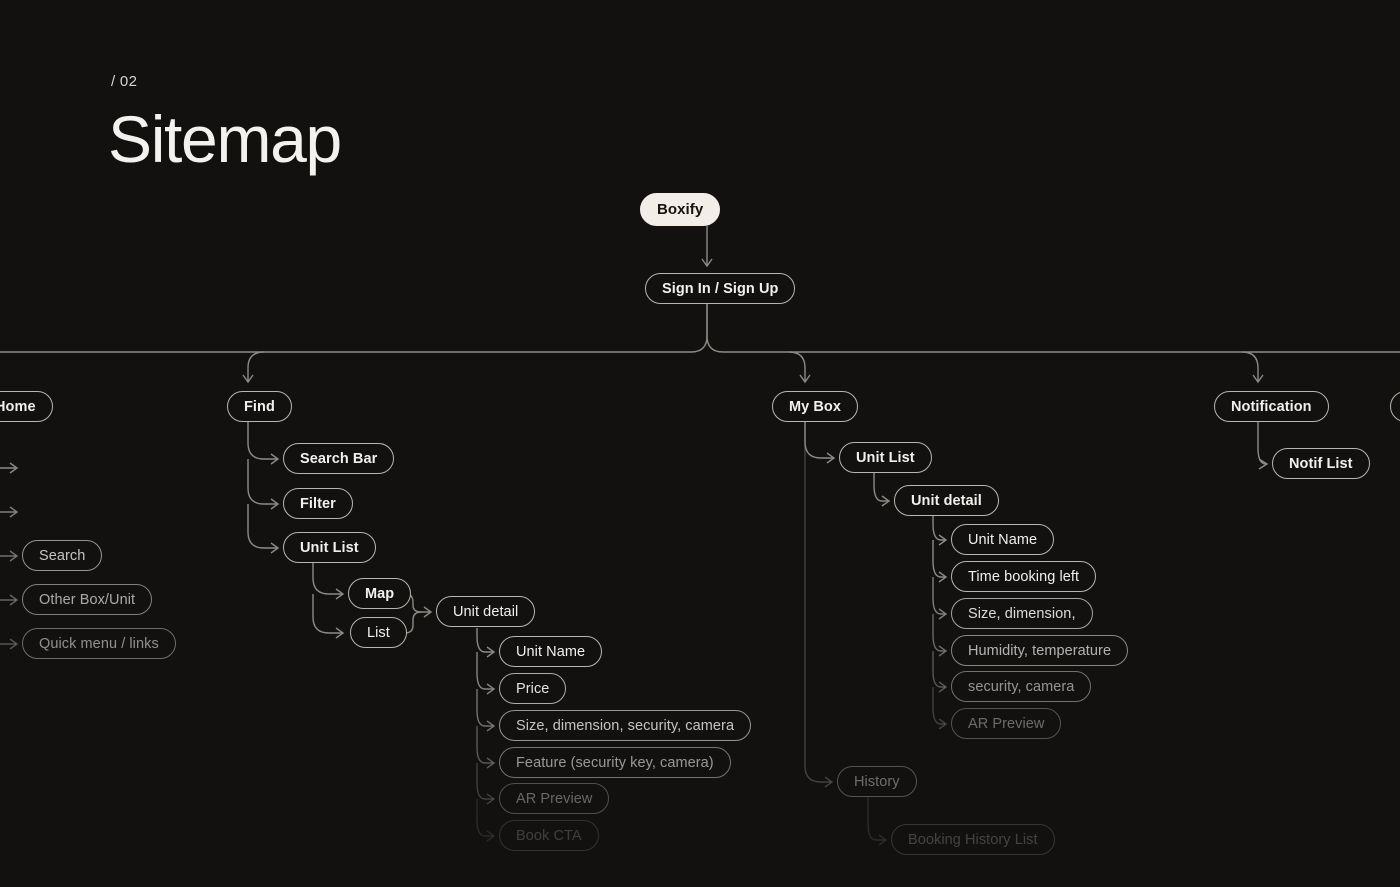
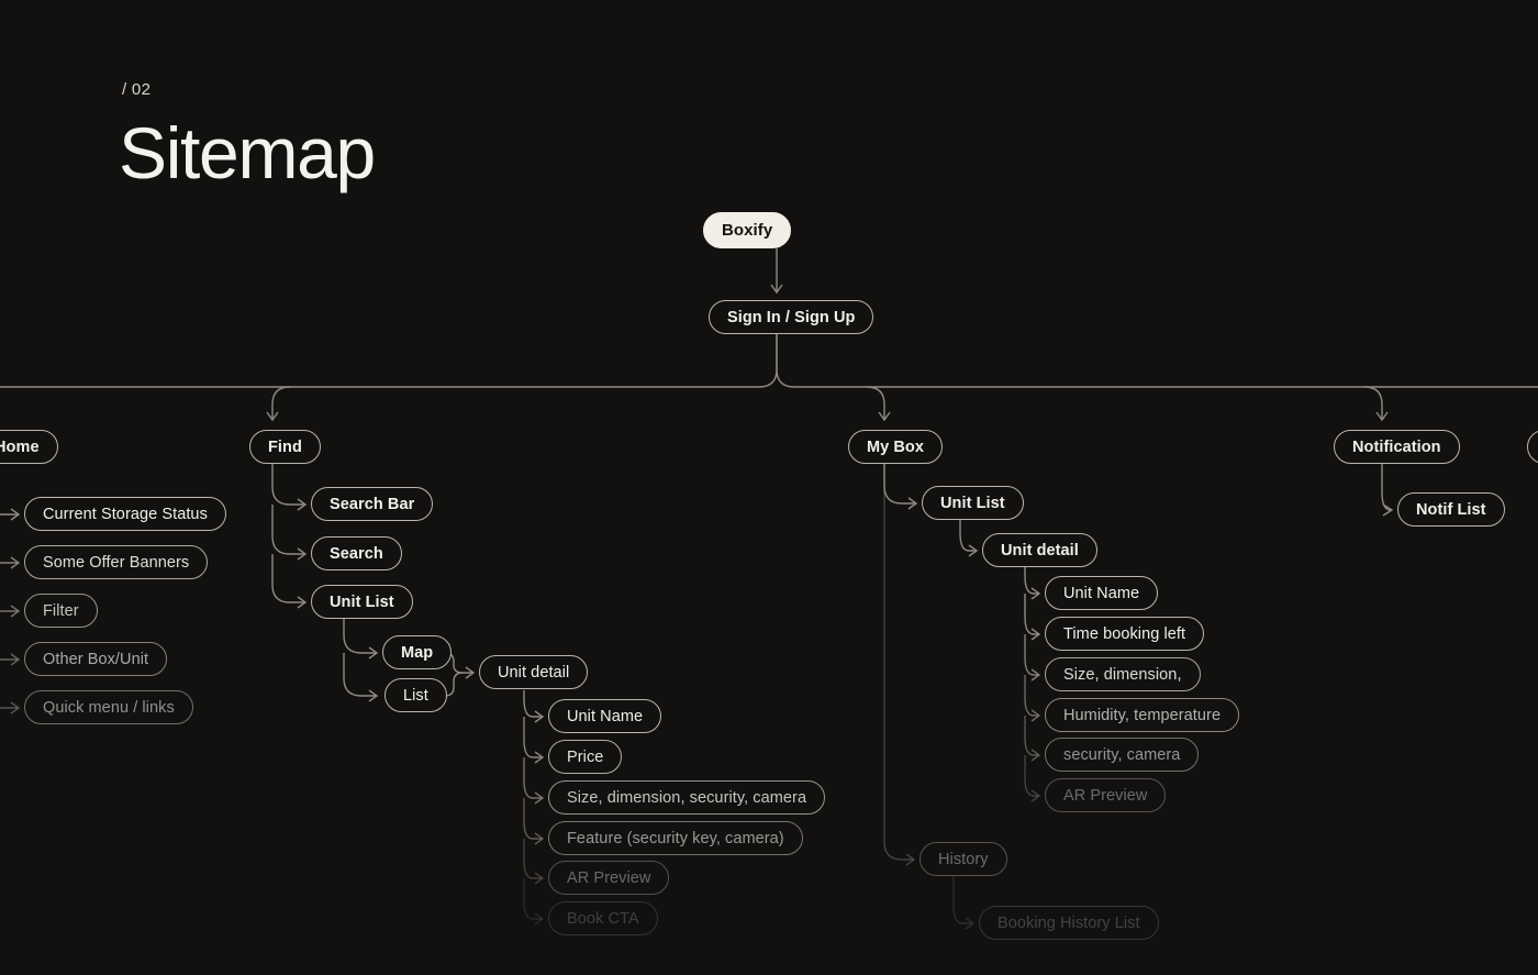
  / 02
  Sitemap
  Boxify
  Sign In / Sign Up
  Home
  Find
  My Box
  Notification
+ Current Storage Status
+ Some Offer Banners
- Search
+ Filter
  Other Box/Unit
  Quick menu / links
  Search Bar
- Filter
+ Search
  Unit List
  Map
  List
  Unit detail
  Unit Name
  Price
  Size, dimension, security, camera
  Feature (security key, camera)
  AR Preview
  Book CTA
  Unit List
  History
  Unit detail
  Unit Name
  Time booking left
  Size, dimension,
  Humidity, temperature
  security, camera
  AR Preview
  Booking History List
  Notif List
